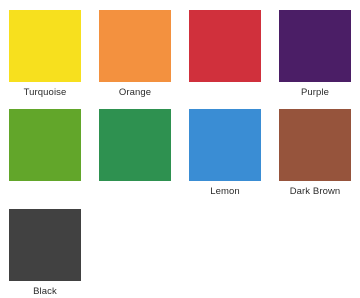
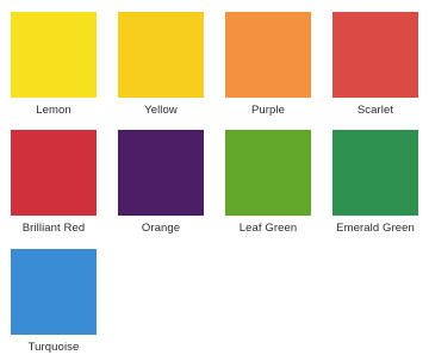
- Turquoise
+ Lemon
+ Yellow
- Orange
+ Purple
+ Scarlet
+ Brilliant Red
- Purple
+ Orange
+ Leaf Green
+ Emerald Green
- Lemon
+ Turquoise
- Dark Brown
- Black
